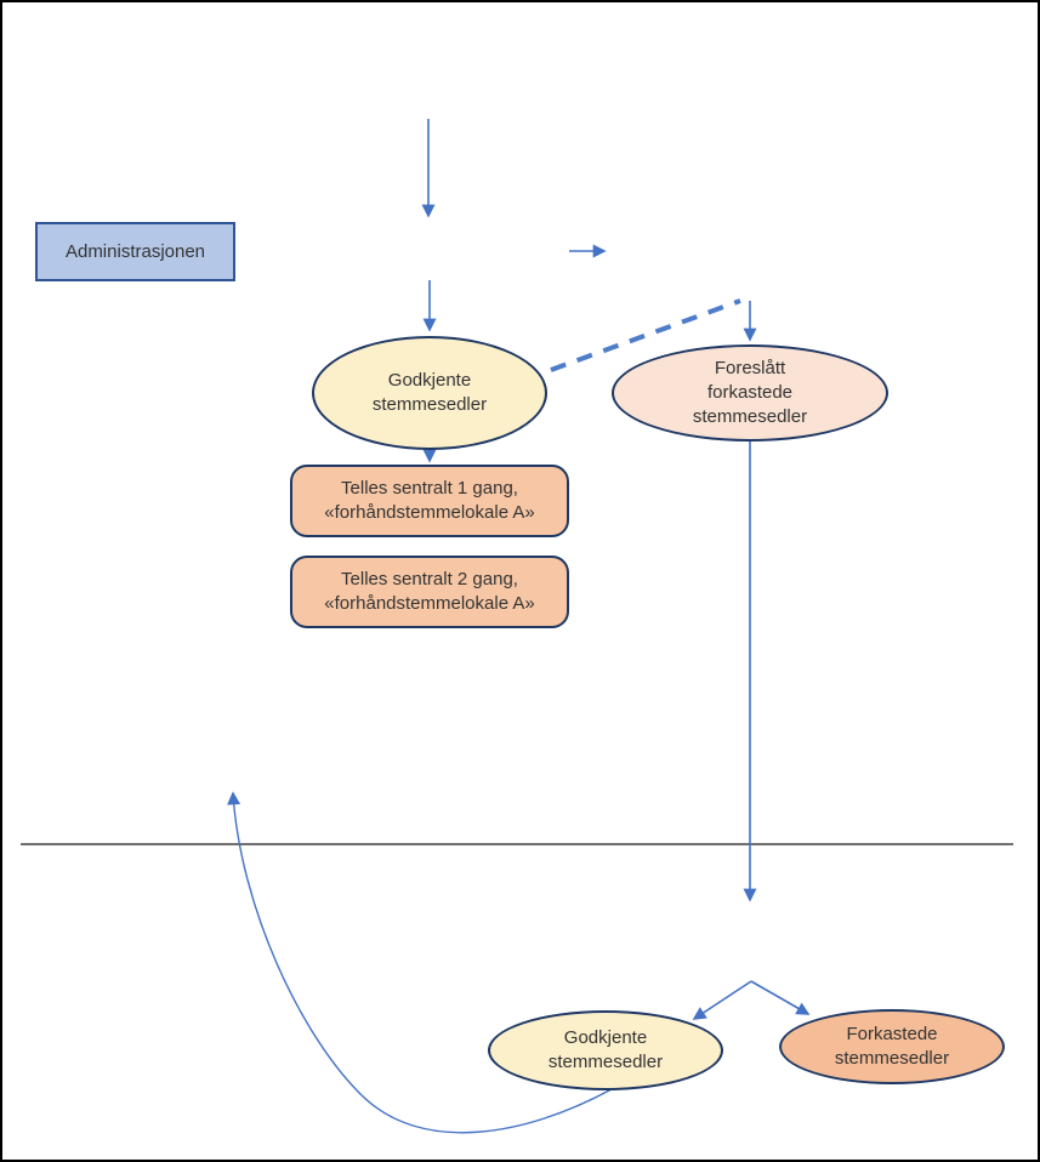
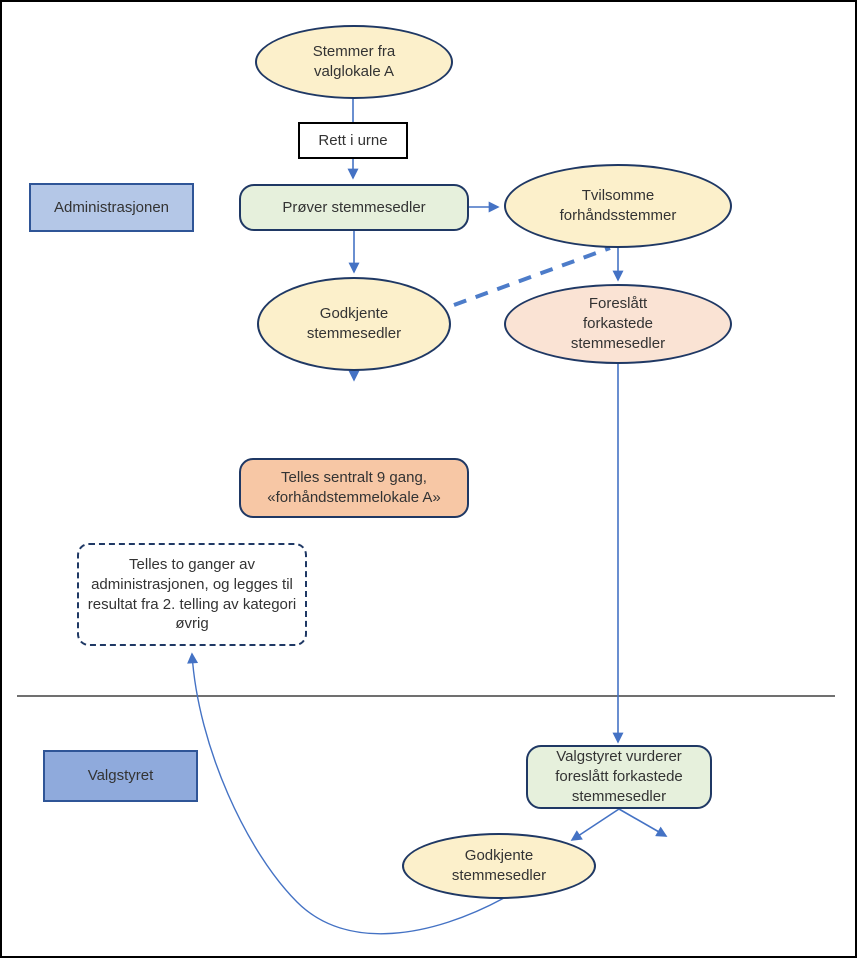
+ Stemmer fra valglokale A
+ Rett i urne
  Administrasjonen
+ Prøver stemmesedler
+ Tvilsomme forhåndsstemmer
  Godkjente stemmesedler
  Foreslått forkastede stemmesedler
- Telles sentralt 1 gang, «forhåndstemmelokale A»
- Telles sentralt 2 gang, «forhåndstemmelokale A»
+ Telles sentralt 9 gang, «forhåndstemmelokale A»
+ Telles to ganger av administrasjonen, og legges til resultat fra 2. telling av kategori øvrig
+ Valgstyret
+ Valgstyret vurderer foreslått forkastede stemmesedler
  Godkjente stemmesedler
- Forkastede stemmesedler
